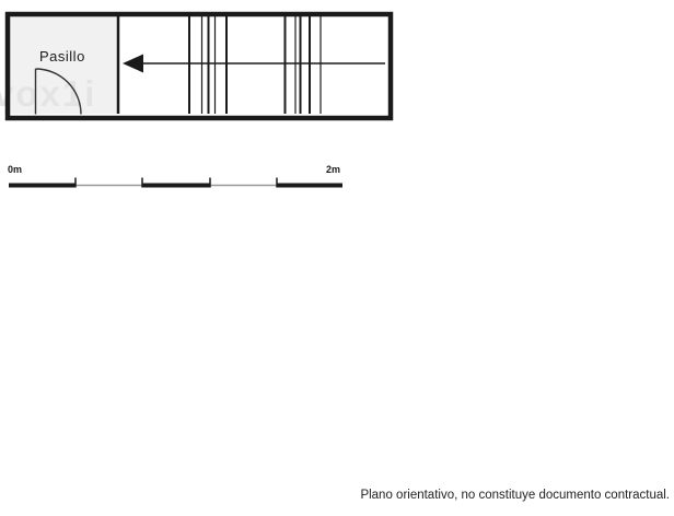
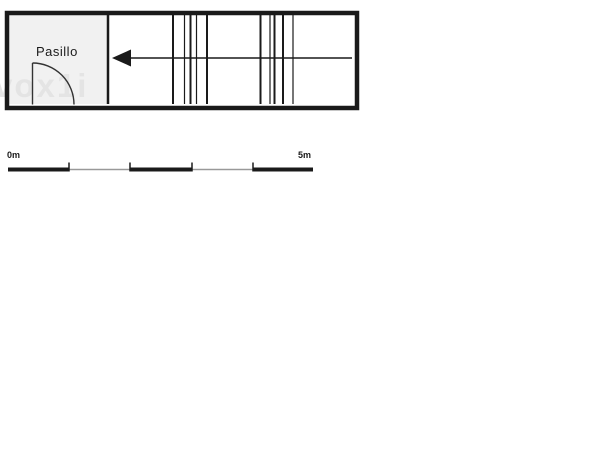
  vox1i
  Pasillo
  0m
- 2m
+ 5m
- Plano orientativo, no constituye documento contractual.
